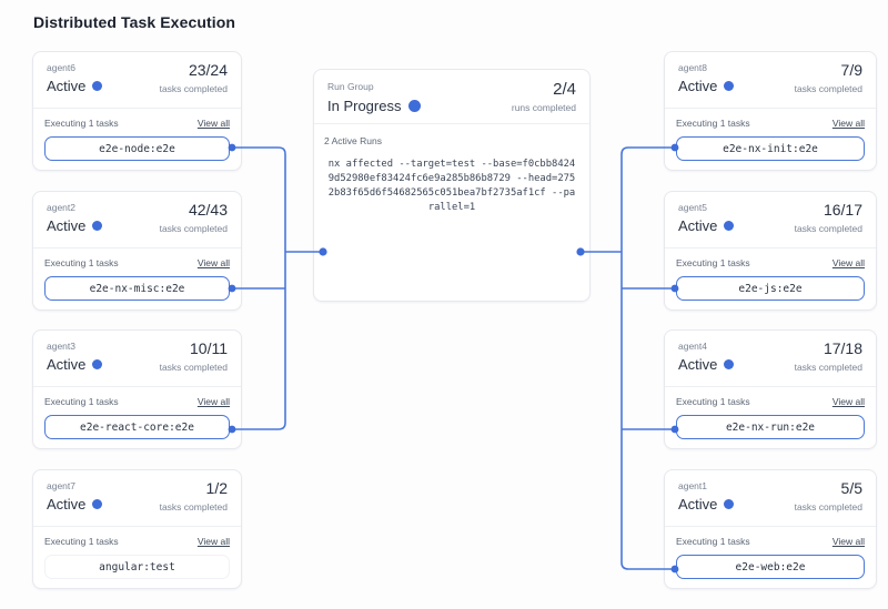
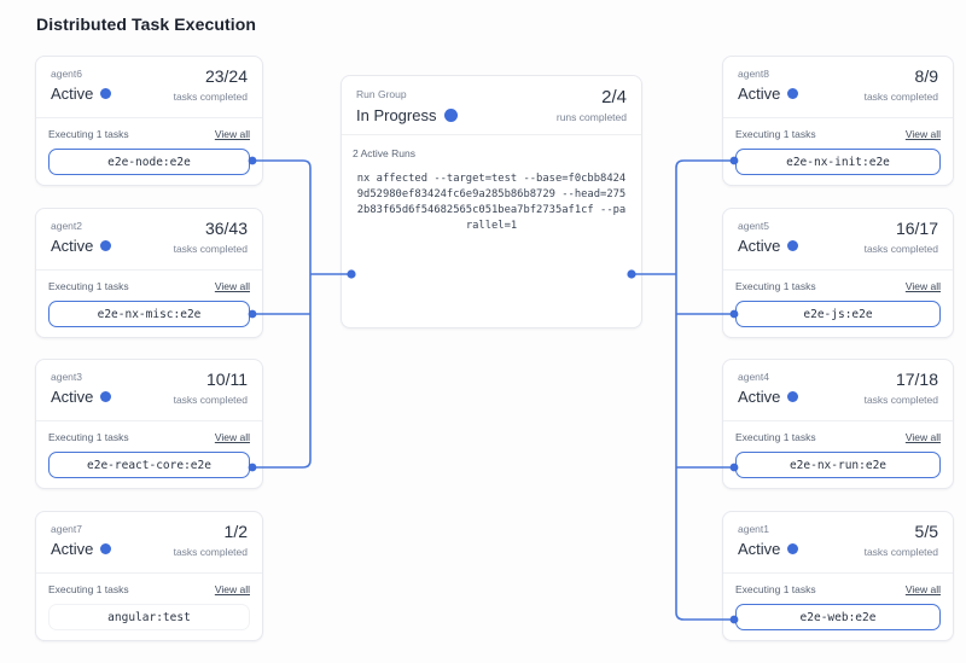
  Distributed Task Execution
  agent6
  Active
  23/24
  tasks completed
  Executing 1 tasks
  View all
  e2e-node:e2e
  agent2
  Active
- 42/43
+ 36/43
  tasks completed
  Executing 1 tasks
  View all
  e2e-nx-misc:e2e
  agent3
  Active
  10/11
  tasks completed
  Executing 1 tasks
  View all
  e2e-react-core:e2e
  agent7
  Active
  1/2
  tasks completed
  Executing 1 tasks
  View all
  angular:test
  Run Group
  In Progress
  2/4
  runs completed
  2 Active Runs
  nx affected --target=test --base=f0cbb84249d52980ef83424fc6e9a285b86b8729 --head=2752b83f65d6f54682565c051bea7bf2735af1cf --parallel=1
  agent8
  Active
- 7/9
+ 8/9
  tasks completed
  Executing 1 tasks
  View all
  e2e-nx-init:e2e
  agent5
  Active
  16/17
  tasks completed
  Executing 1 tasks
  View all
  e2e-js:e2e
  agent4
  Active
  17/18
  tasks completed
  Executing 1 tasks
  View all
  e2e-nx-run:e2e
  agent1
  Active
  5/5
  tasks completed
  Executing 1 tasks
  View all
  e2e-web:e2e
